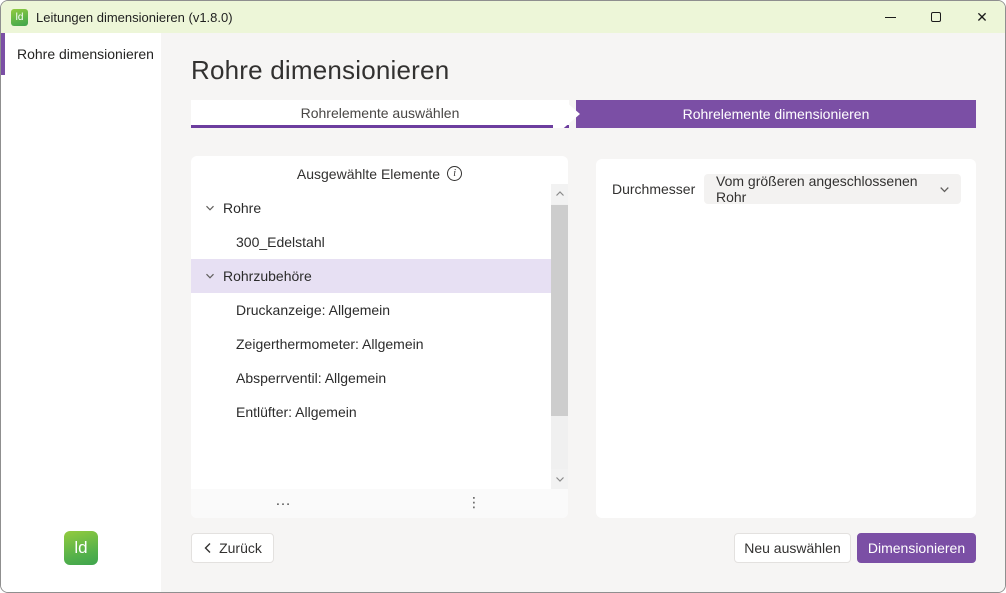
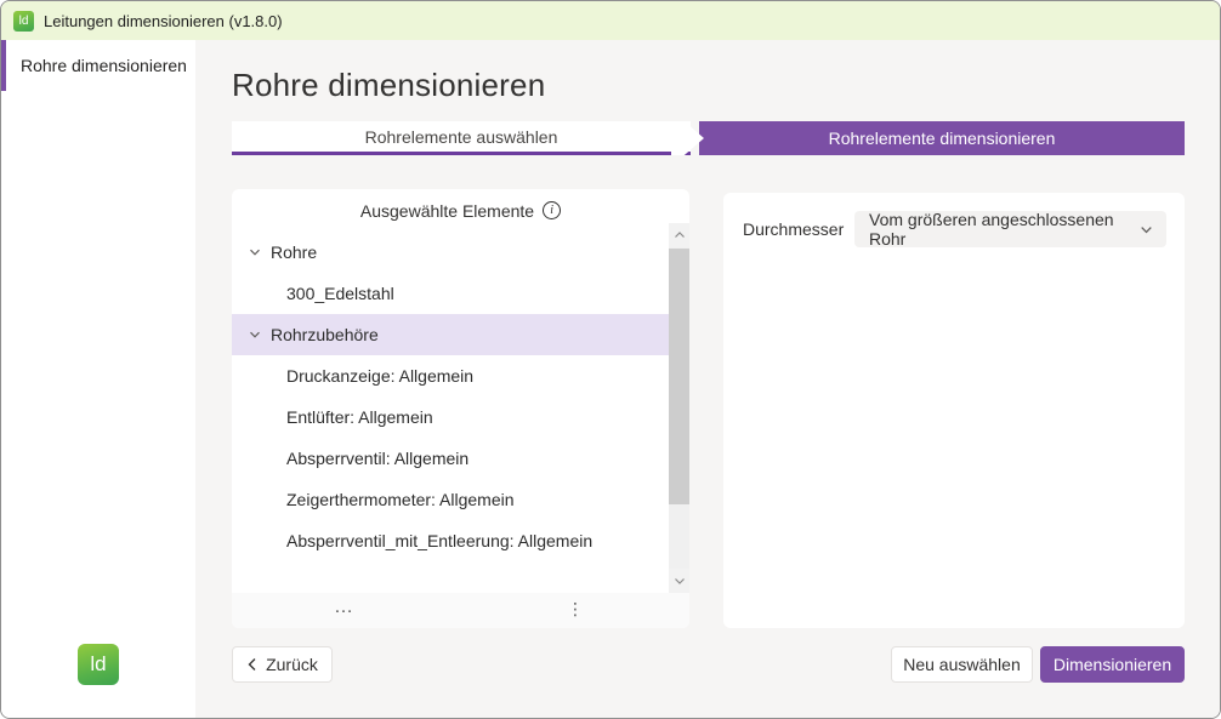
  ld
  Leitungen dimensionieren (v1.8.0)
- ✕
  Rohre dimensionieren
  ld
  Rohre dimensionieren
  Rohrelemente auswählen
  Rohrelemente dimensionieren
  Ausgewählte Elemente
  i
  Rohre
  300_Edelstahl
  Rohrzubehöre
  Druckanzeige: Allgemein
- Zeigerthermometer: Allgemein
+ Entlüfter: Allgemein
  Absperrventil: Allgemein
- Entlüfter: Allgemein
+ Zeigerthermometer: Allgemein
+ Absperrventil_mit_Entleerung: Allgemein
  …
  ⋮
  Durchmesser
  Vom größeren angeschlossenen Rohr
  Zurück
  Neu auswählen
  Dimensionieren
